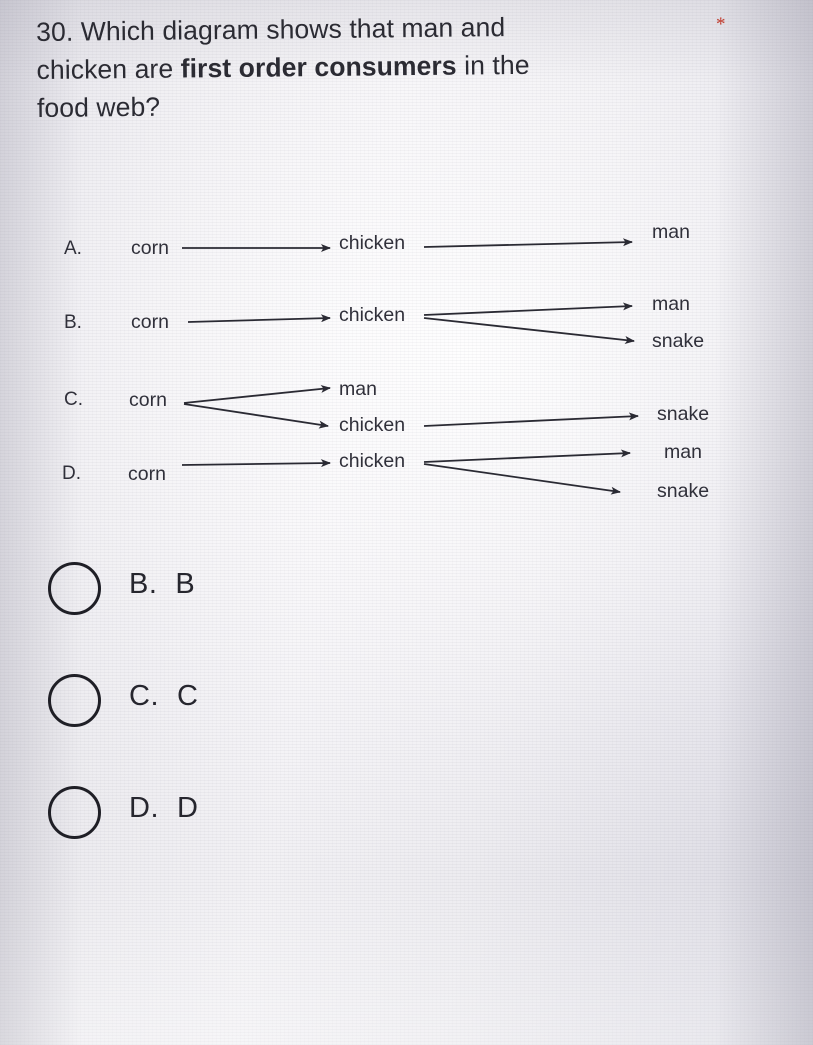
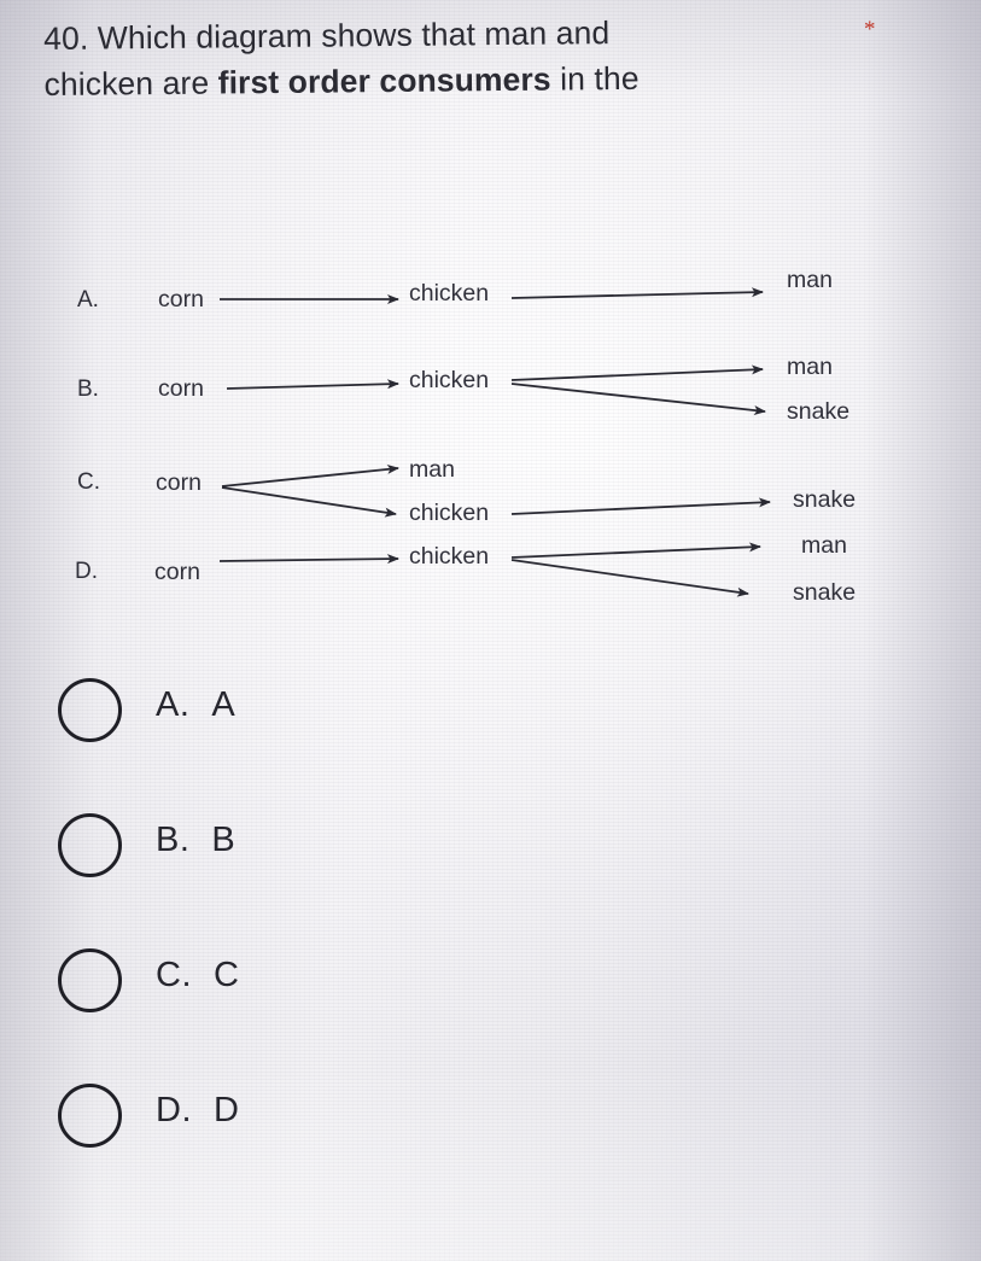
- 30. Which diagram shows that man and
+ 40. Which diagram shows that man and
  chicken are first order consumers in the
- food web?
  *
  A.
  corn
  chicken
  man
  B.
  corn
  chicken
  man
  snake
  C.
  corn
  man
  chicken
  snake
  D.
  corn
  chicken
  man
  snake
+ A. A
  B. B
  C. C
  D. D
